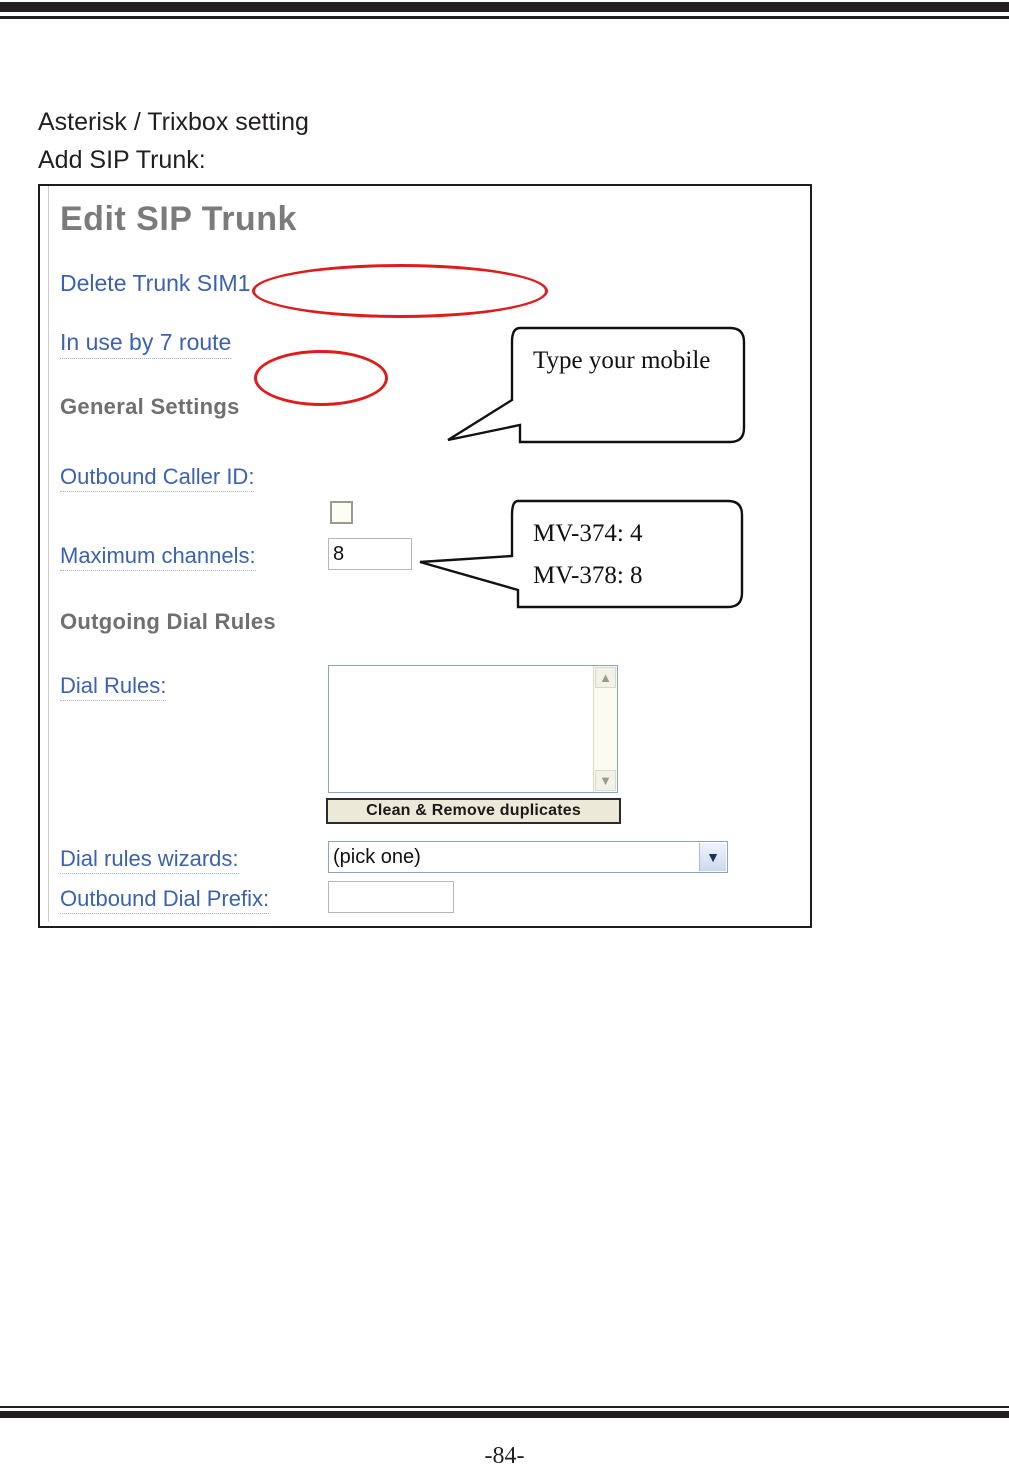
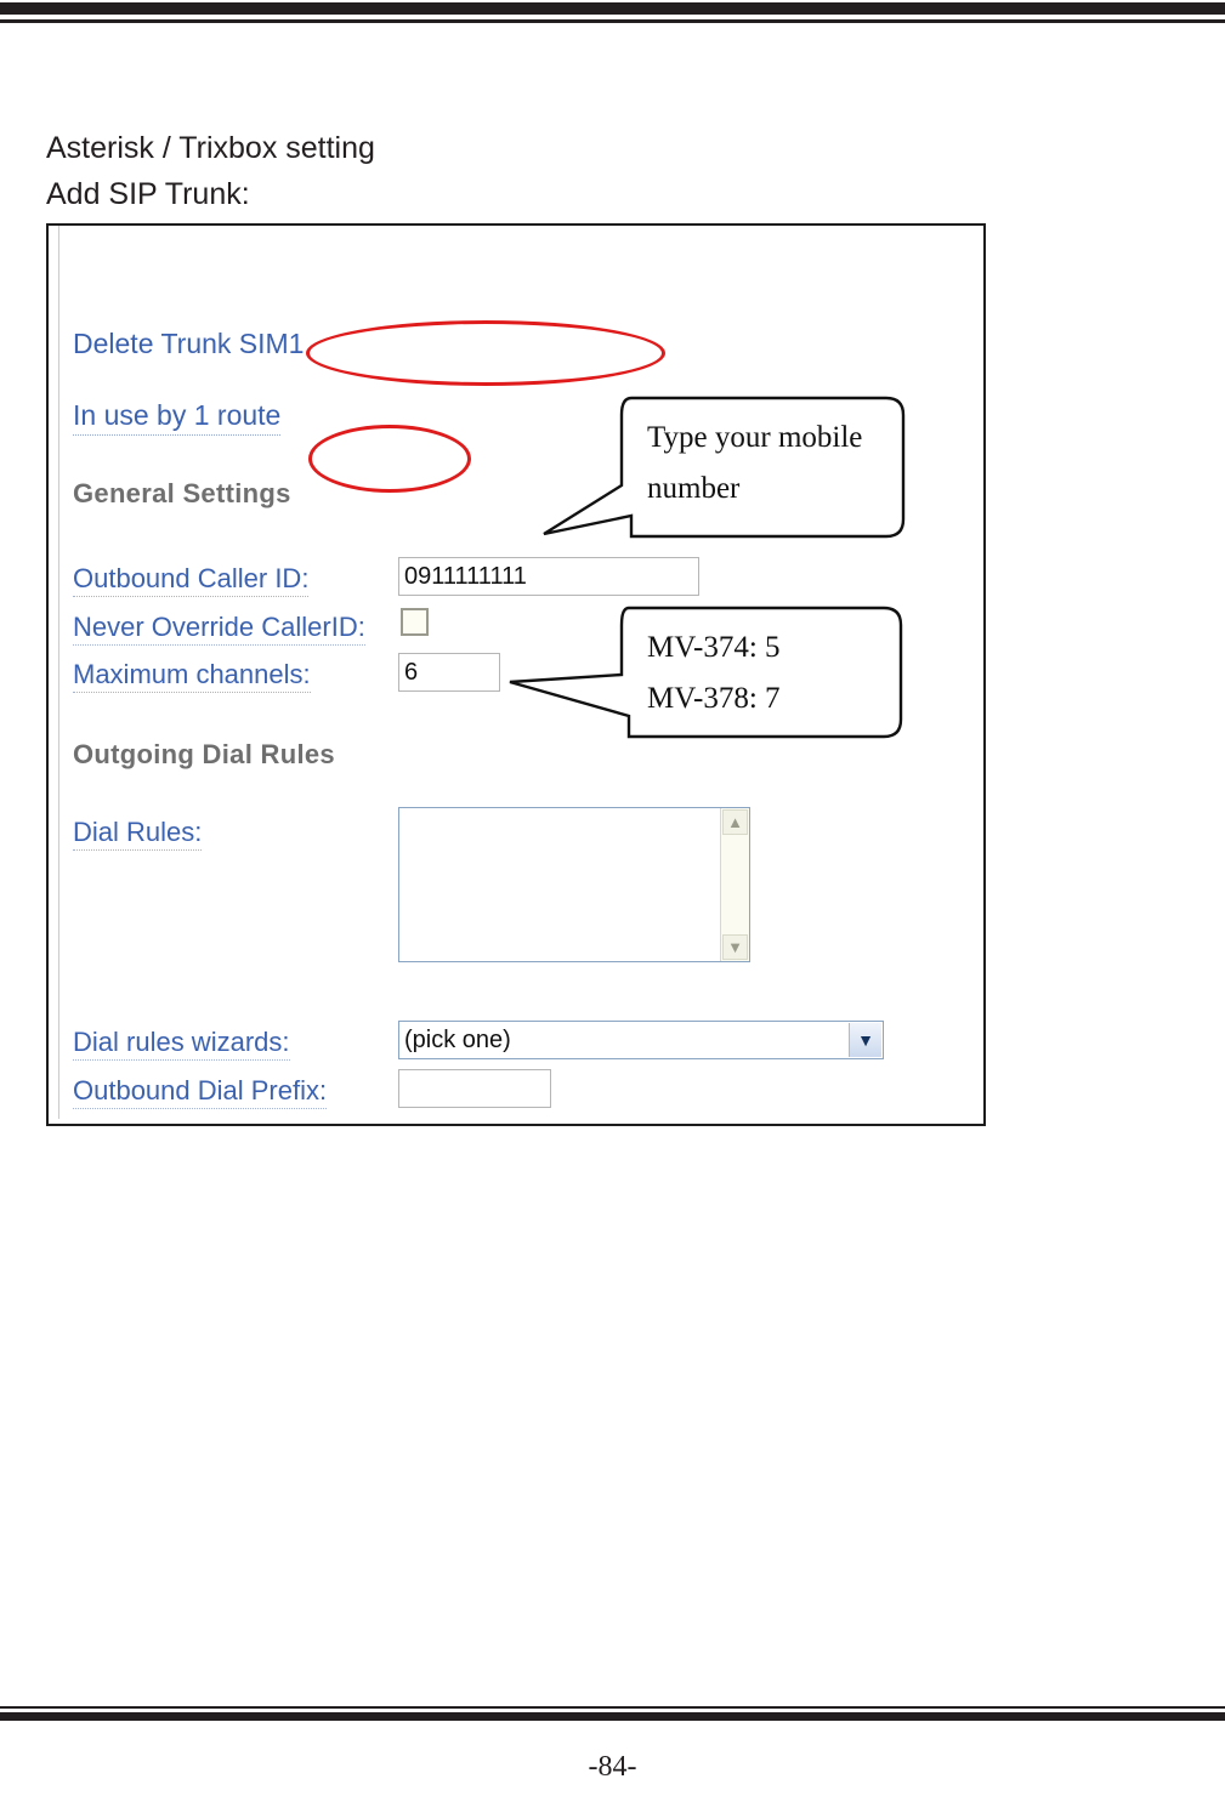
  Asterisk / Trixbox setting
  Add SIP Trunk:
- Edit SIP Trunk
  Delete Trunk SIM1
- In use by 7 route
+ In use by 1 route
  General Settings
  Outbound Caller ID:
+ 0911111111
+ Never Override CallerID:
  Maximum channels:
- 8
+ 6
  Outgoing Dial Rules
  Dial Rules:
  ▲
  ▼
- Clean & Remove duplicates
  Dial rules wizards:
  (pick one)
  ▼
  Outbound Dial Prefix:
  Type your mobile
+ number
- MV-374: 4
+ MV-374: 5
- MV-378: 8
+ MV-378: 7
  -84-
